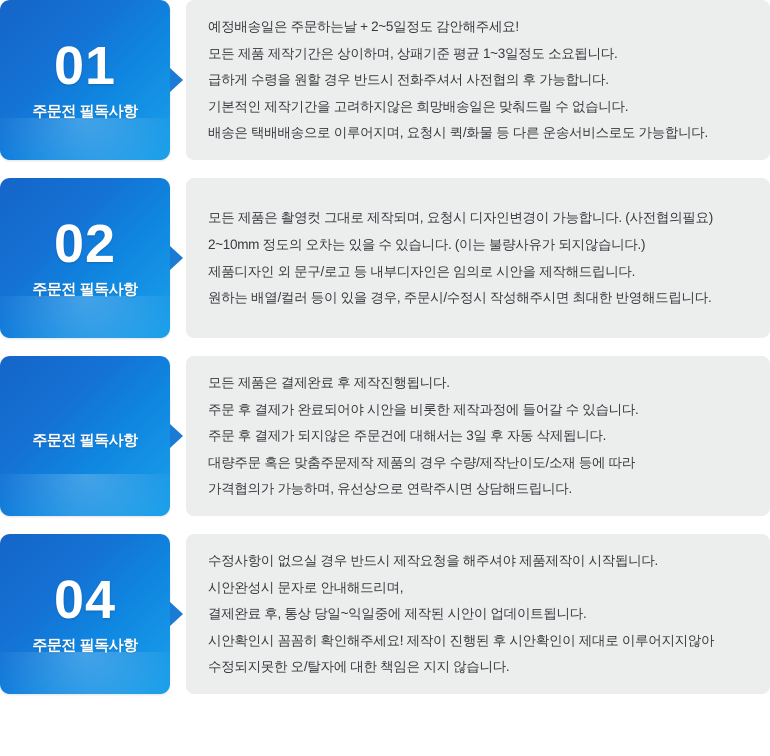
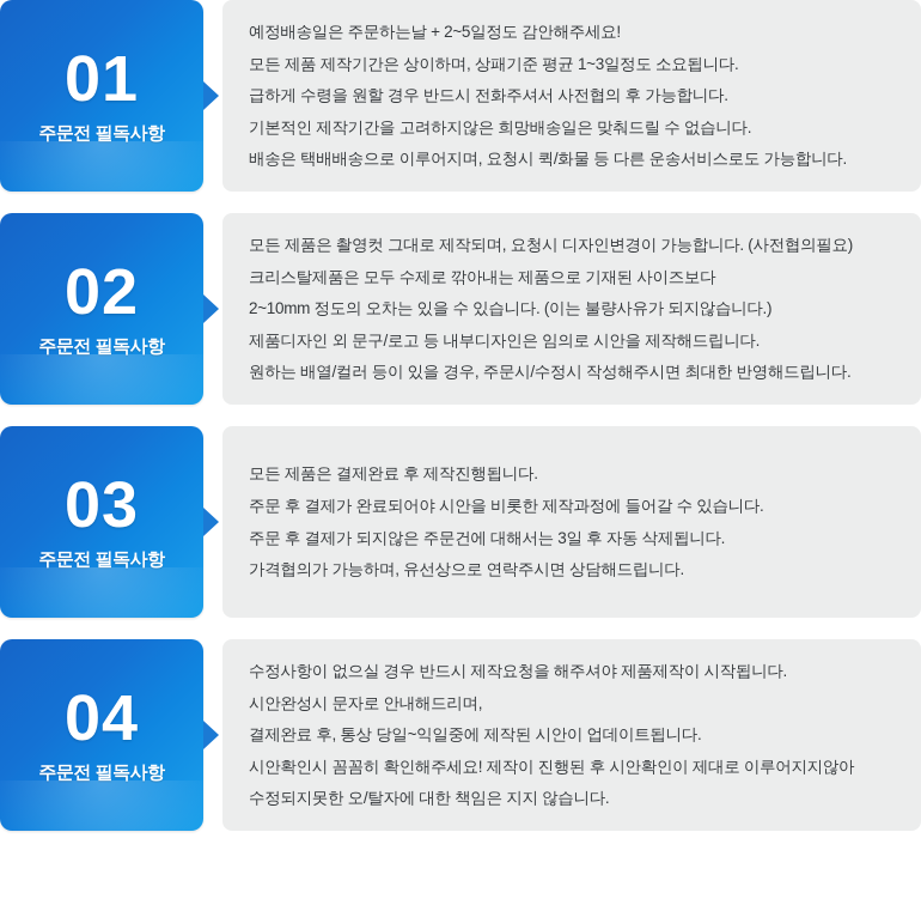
  01
  주문전 필독사항
  예정배송일은 주문하는날 + 2~5일정도 감안해주세요!
  모든 제품 제작기간은 상이하며, 상패기준 평균 1~3일정도 소요됩니다.
  급하게 수령을 원할 경우 반드시 전화주셔서 사전협의 후 가능합니다.
  기본적인 제작기간을 고려하지않은 희망배송일은 맞춰드릴 수 없습니다.
  배송은 택배배송으로 이루어지며, 요청시 퀵/화물 등 다른 운송서비스로도 가능합니다.
  02
  주문전 필독사항
  모든 제품은 촬영컷 그대로 제작되며, 요청시 디자인변경이 가능합니다. (사전협의필요)
+ 크리스탈제품은 모두 수제로 깎아내는 제품으로 기재된 사이즈보다
  2~10mm 정도의 오차는 있을 수 있습니다. (이는 불량사유가 되지않습니다.)
  제품디자인 외 문구/로고 등 내부디자인은 임의로 시안을 제작해드립니다.
  원하는 배열/컬러 등이 있을 경우, 주문시/수정시 작성해주시면 최대한 반영해드립니다.
+ 03
  주문전 필독사항
  모든 제품은 결제완료 후 제작진행됩니다.
  주문 후 결제가 완료되어야 시안을 비롯한 제작과정에 들어갈 수 있습니다.
  주문 후 결제가 되지않은 주문건에 대해서는 3일 후 자동 삭제됩니다.
- 대량주문 혹은 맞춤주문제작 제품의 경우 수량/제작난이도/소재 등에 따라
  가격협의가 가능하며, 유선상으로 연락주시면 상담해드립니다.
  04
  주문전 필독사항
  수정사항이 없으실 경우 반드시 제작요청을 해주셔야 제품제작이 시작됩니다.
  시안완성시 문자로 안내해드리며,
  결제완료 후, 통상 당일~익일중에 제작된 시안이 업데이트됩니다.
  시안확인시 꼼꼼히 확인해주세요! 제작이 진행된 후 시안확인이 제대로 이루어지지않아
  수정되지못한 오/탈자에 대한 책임은 지지 않습니다.
